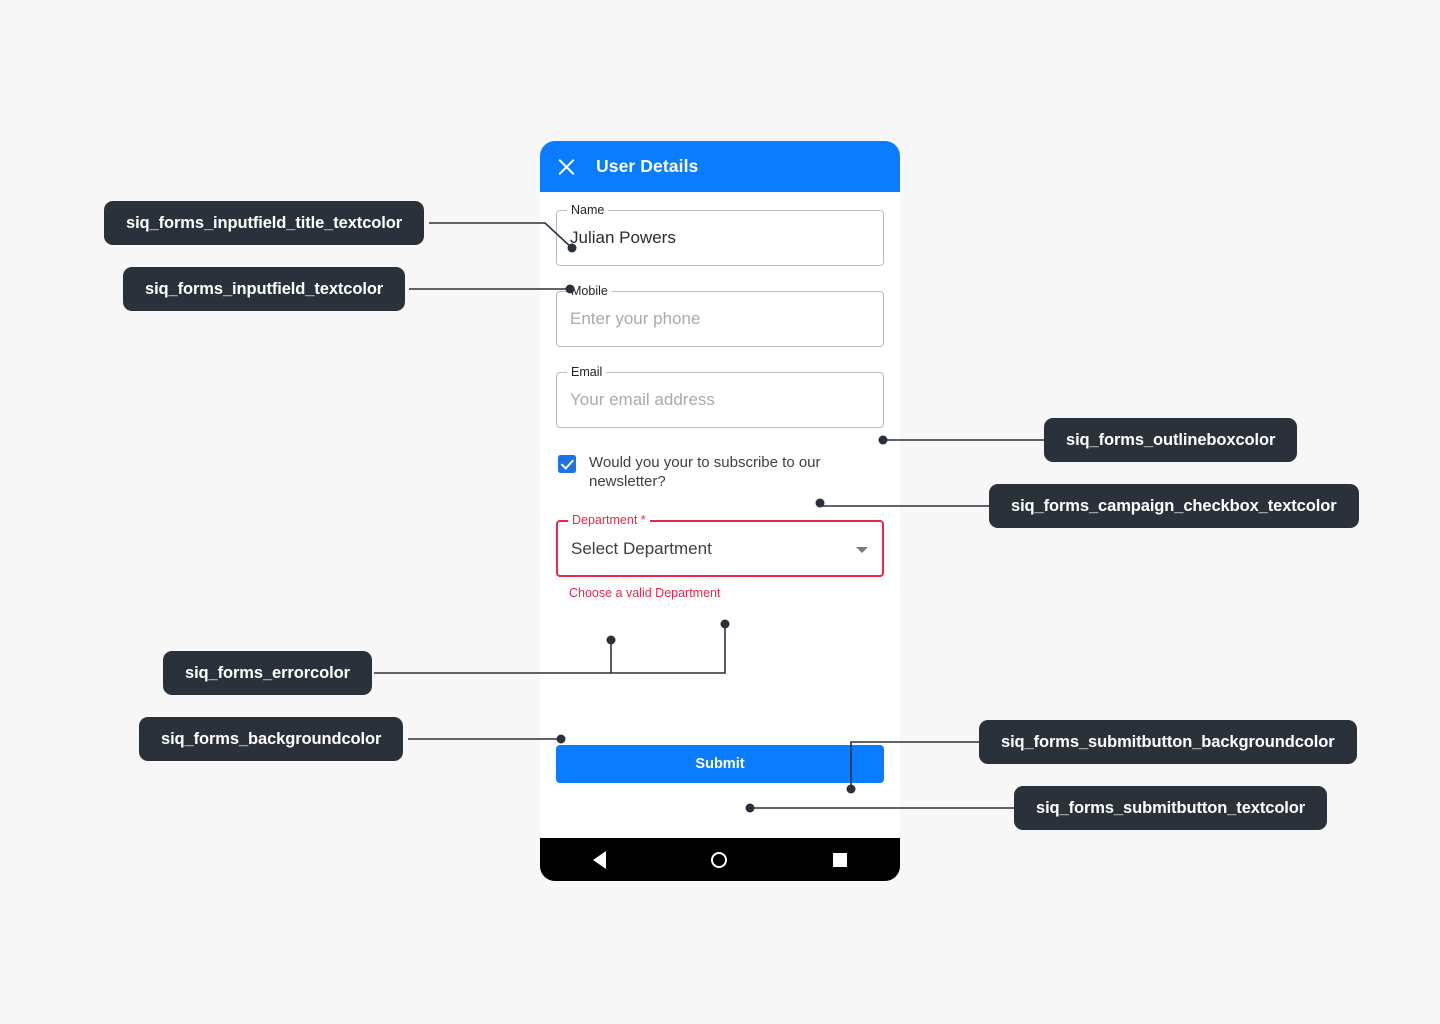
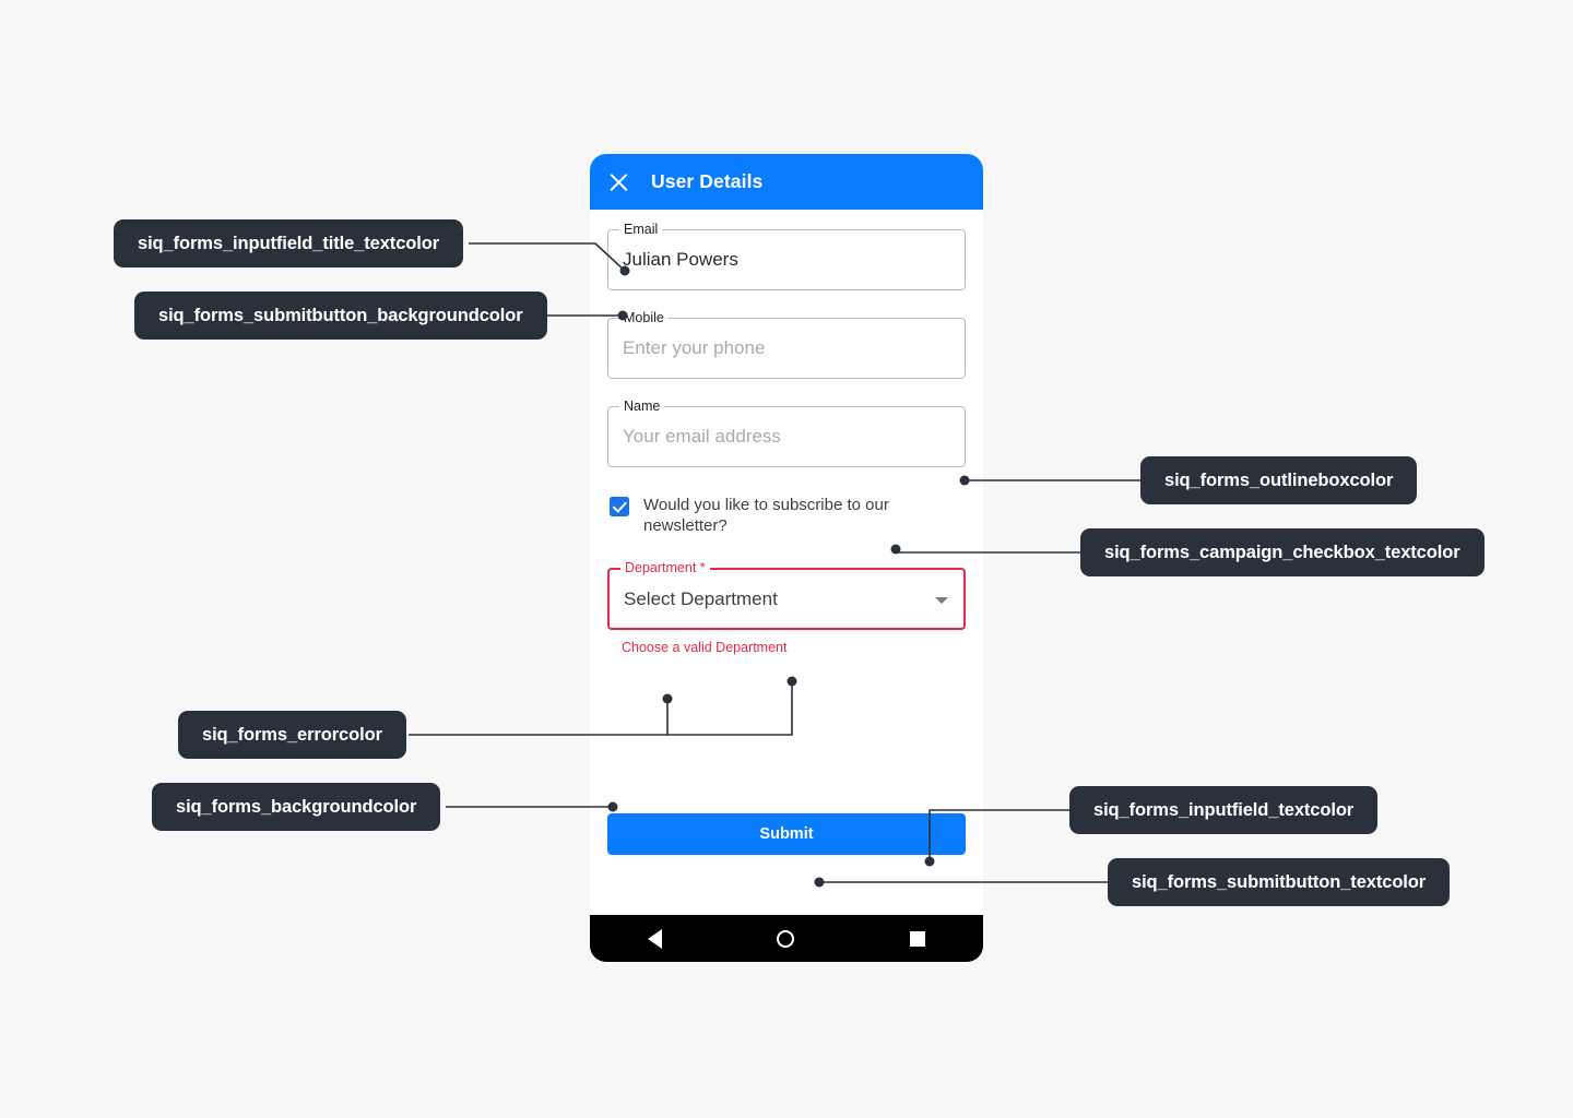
  siq_forms_inputfield_title_textcolor
- siq_forms_inputfield_textcolor
+ siq_forms_submitbutton_backgroundcolor
  siq_forms_outlineboxcolor
  siq_forms_campaign_checkbox_textcolor
  siq_forms_errorcolor
  siq_forms_backgroundcolor
- siq_forms_submitbutton_backgroundcolor
+ siq_forms_inputfield_textcolor
  siq_forms_submitbutton_textcolor
  User Details
- Name
+ Email
  Julian Powers
  Mobile
  Enter your phone
- Email
+ Name
  Your email address
- Would you your to subscribe to our newsletter?
+ Would you like to subscribe to our newsletter?
  Department *
  Select Department
  Choose a valid Department
  Submit
